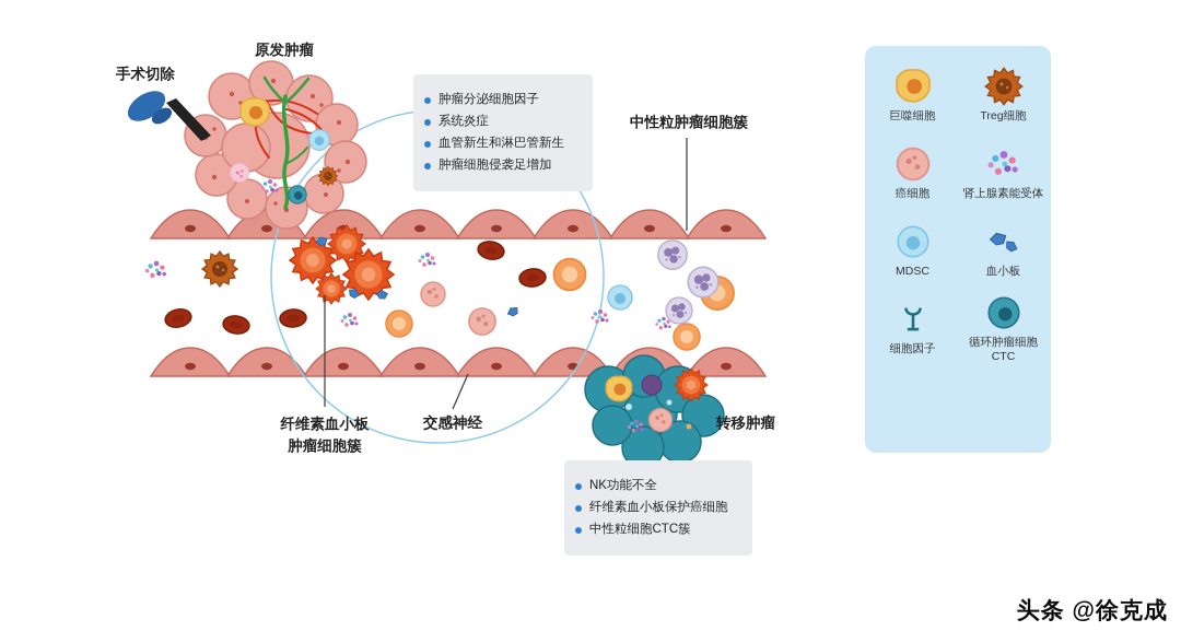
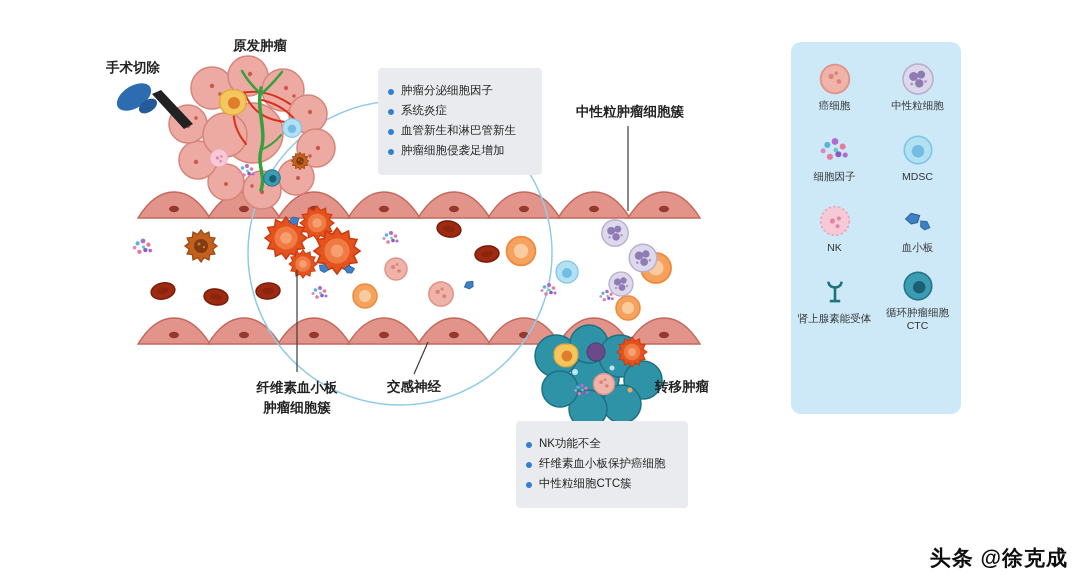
  手术切除
  原发肿瘤
  中性粒肿瘤细胞簇
  纤维素血小板
  肿瘤细胞簇
  交感神经
  转移肿瘤
  肿瘤分泌细胞因子
  系统炎症
  血管新生和淋巴管新生
  肿瘤细胞侵袭足增加
  NK功能不全
  纤维素血小板保护癌细胞
  中性粒细胞CTC簇
- 巨噬细胞
- Treg细胞
  癌细胞
+ 中性粒细胞
- 肾上腺素能受体
+ 细胞因子
  MDSC
+ NK
  血小板
- 细胞因子
+ 肾上腺素能受体
  循环肿瘤细胞CTC
  头条 @徐克成
